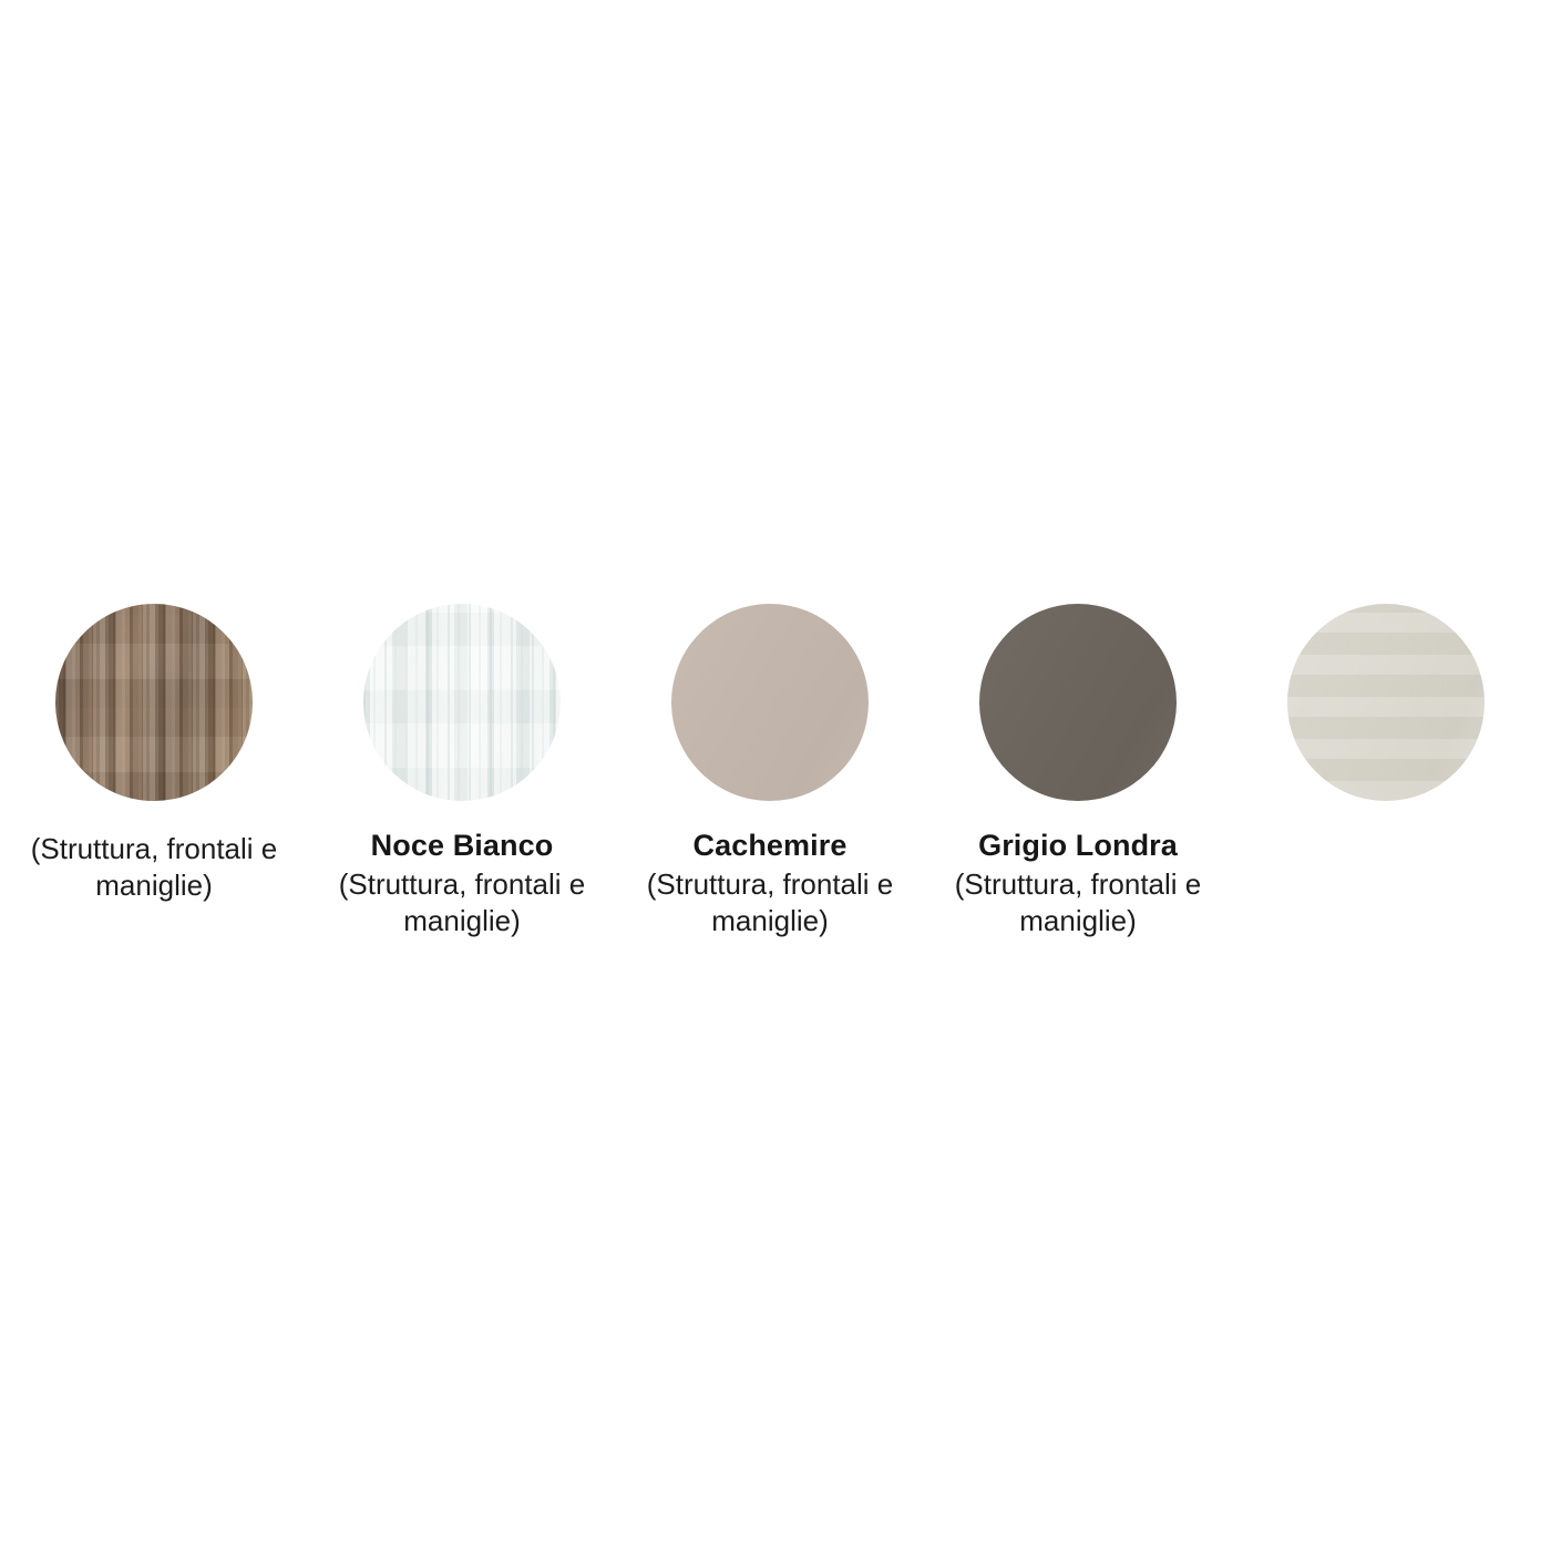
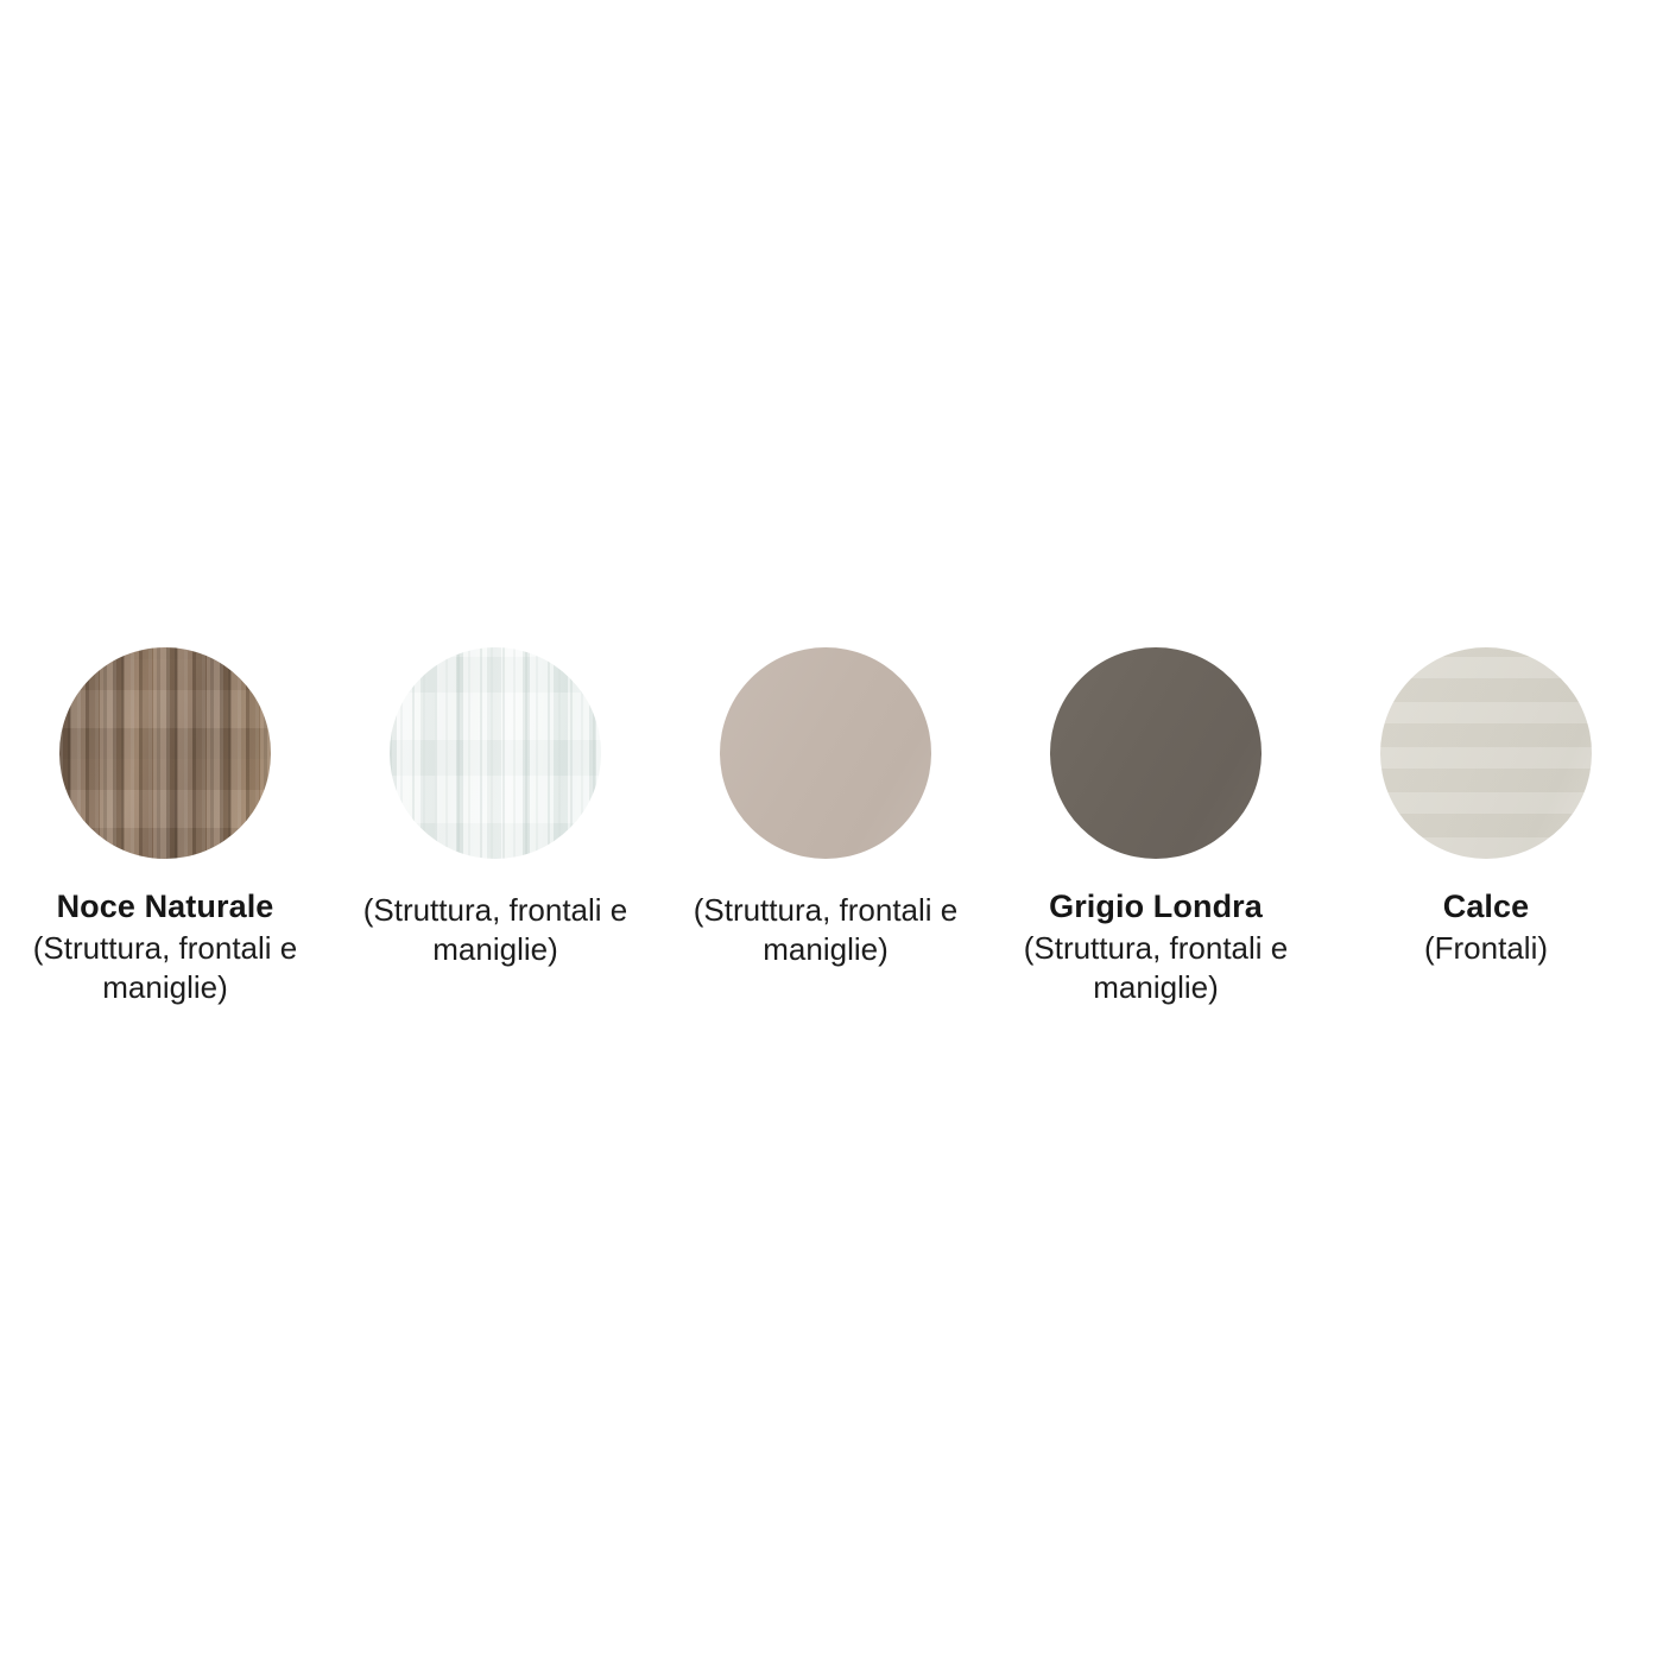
+ Noce Naturale
  (Struttura, frontali e maniglie)
- Noce Bianco
  (Struttura, frontali e maniglie)
- Cachemire
  (Struttura, frontali e maniglie)
  Grigio Londra
  (Struttura, frontali e maniglie)
+ Calce
+ (Frontali)
